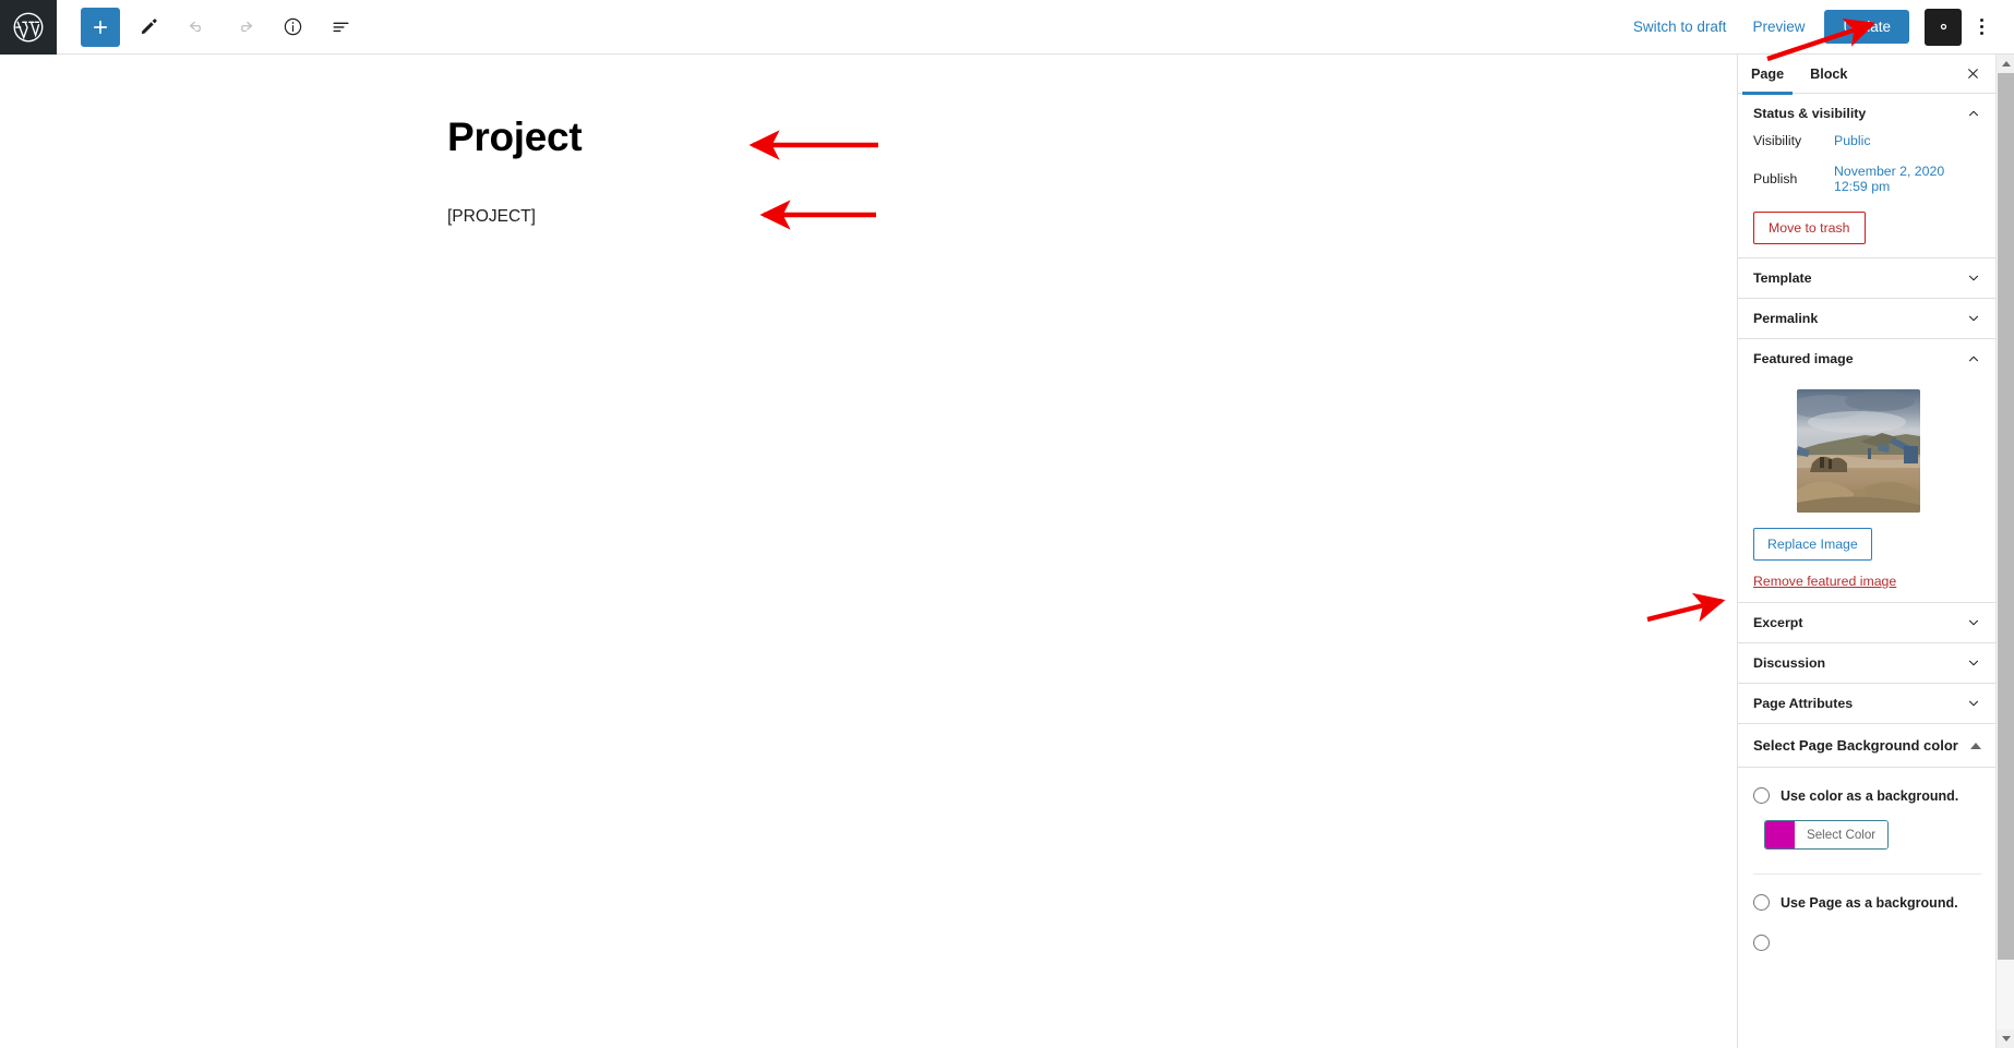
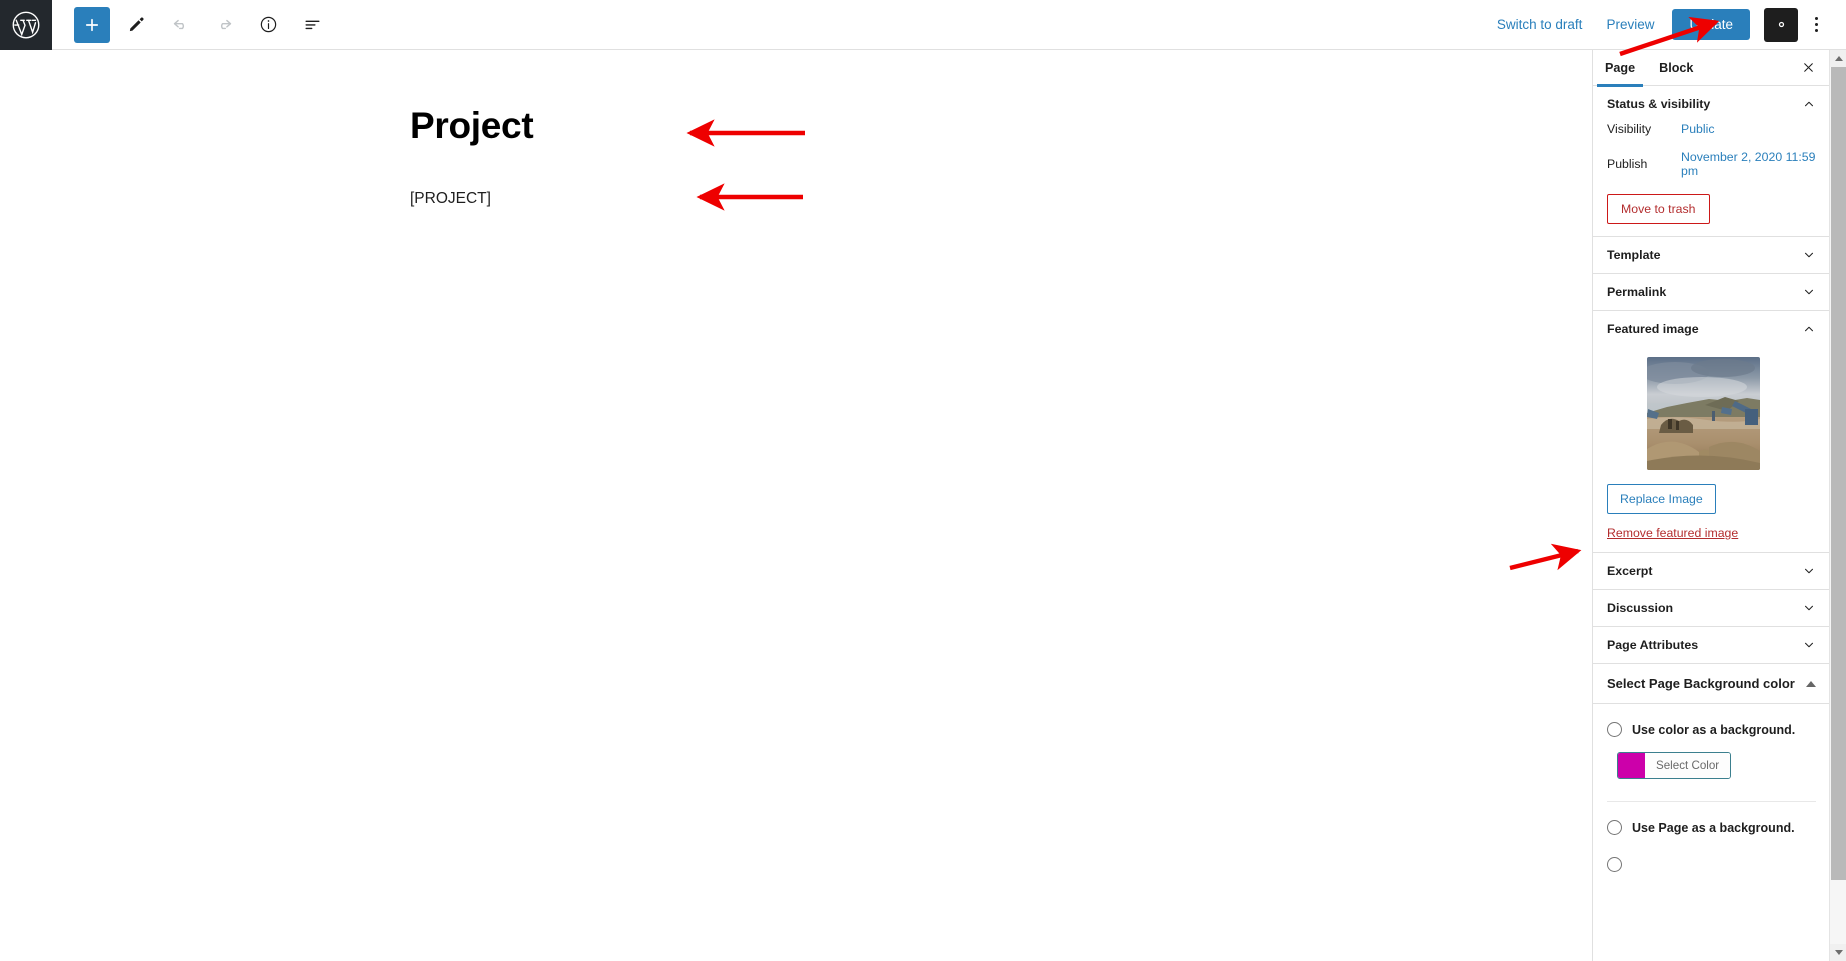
  Switch to draft
  Preview
  Project
  [PROJECT]
  Page
  Block
  Status & visibility
  Visibility
  Public
  Publish
- November 2, 2020 12:59 pm
+ November 2, 2020 11:59 pm
  Move to trash
  Template
  Permalink
  Featured image
  Replace Image
  Remove featured image
  Excerpt
  Discussion
  Page Attributes
  Select Page Background color
  Use color as a background.
  Select Color
  Use Page as a background.
